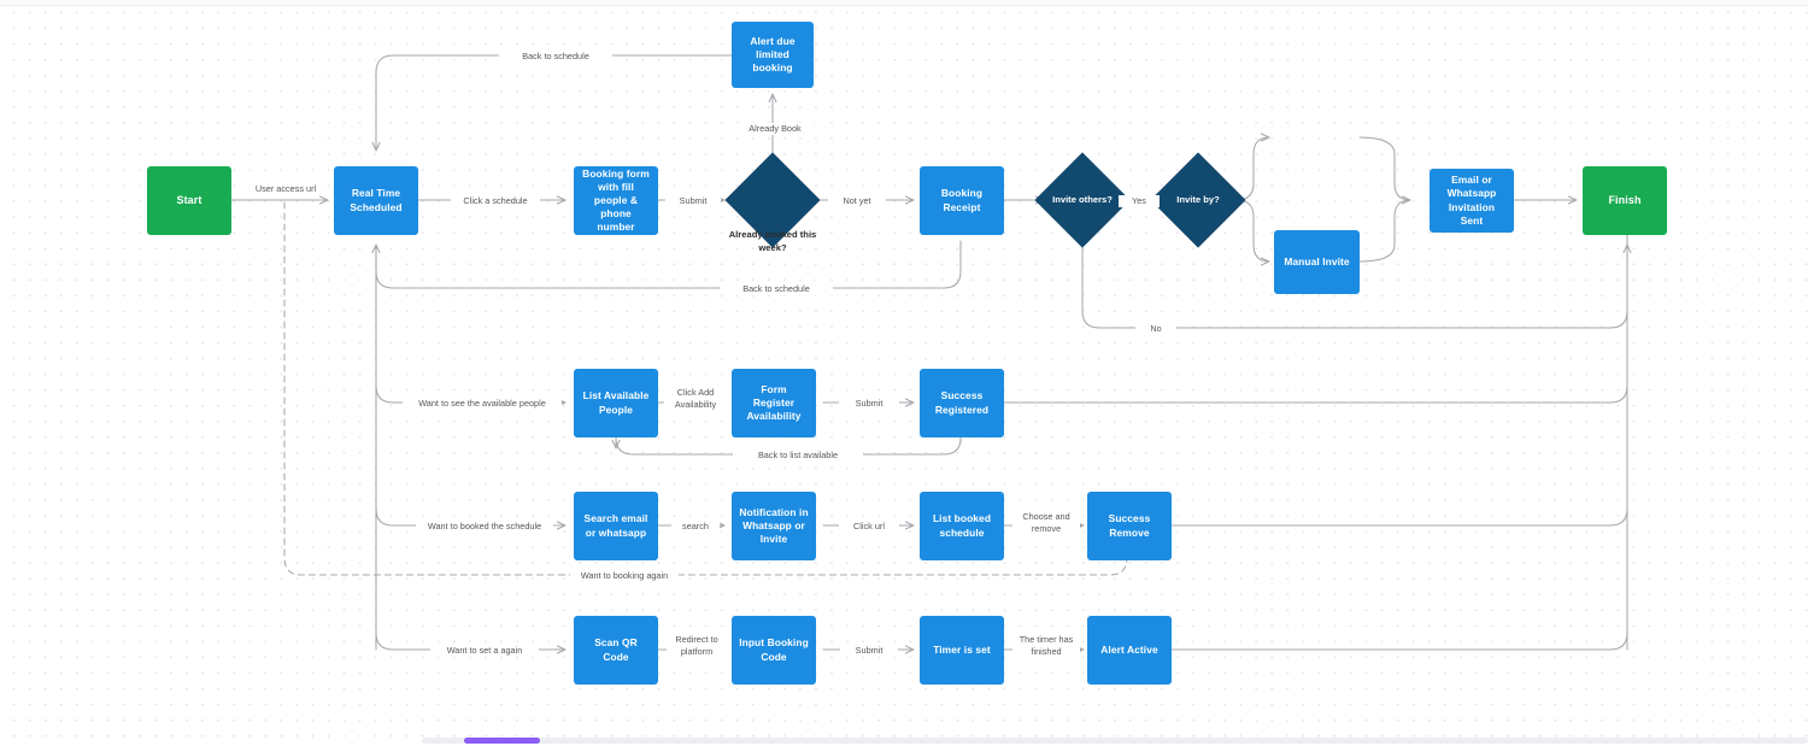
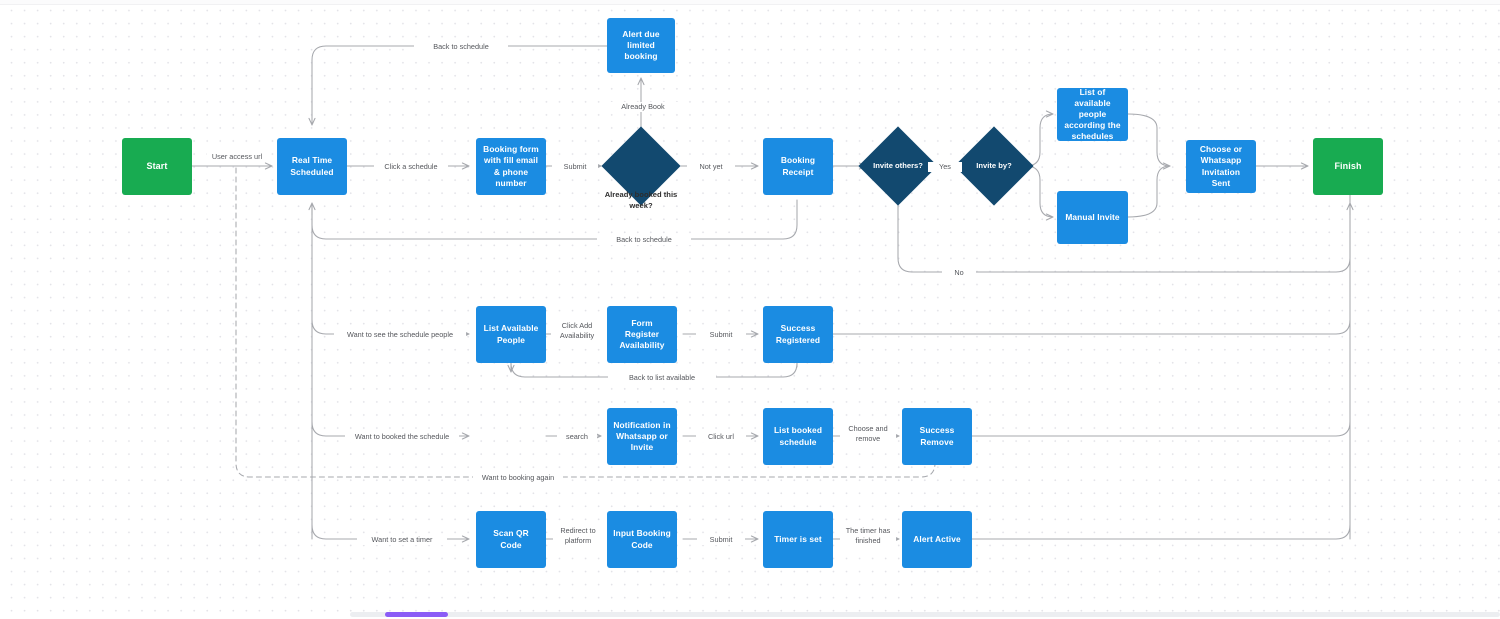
  Start
  Real Time Scheduled
- Booking form with fill people & phone number
+ Booking form with fill email & phone number
  Alert due limited booking
  Already booked this week?
  Booking Receipt
  Invite others?
  Invite by?
+ List of available people according the schedules
  Manual Invite
- Email or Whatsapp Invitation Sent
+ Choose or Whatsapp Invitation Sent
  Finish
  List Available People
  Form Register Availability
  Success Registered
- Search email or whatsapp
  Notification in Whatsapp or Invite
  List booked schedule
  Success Remove
  Scan QR Code
  Input Booking Code
  Timer is set
  Alert Active
  User access url
  Click a schedule
  Submit
  Already Book
  Not yet
  Back to schedule
  Back to schedule
  Yes
  No
- Want to see the available people
+ Want to see the schedule people
  Click Add Availability
  Submit
  Back to list available
  Want to booked the schedule
  search
  Click url
  Choose and remove
  Want to booking again
- Want to set a again
+ Want to set a timer
  Redirect to platform
  Submit
  The timer has finished
